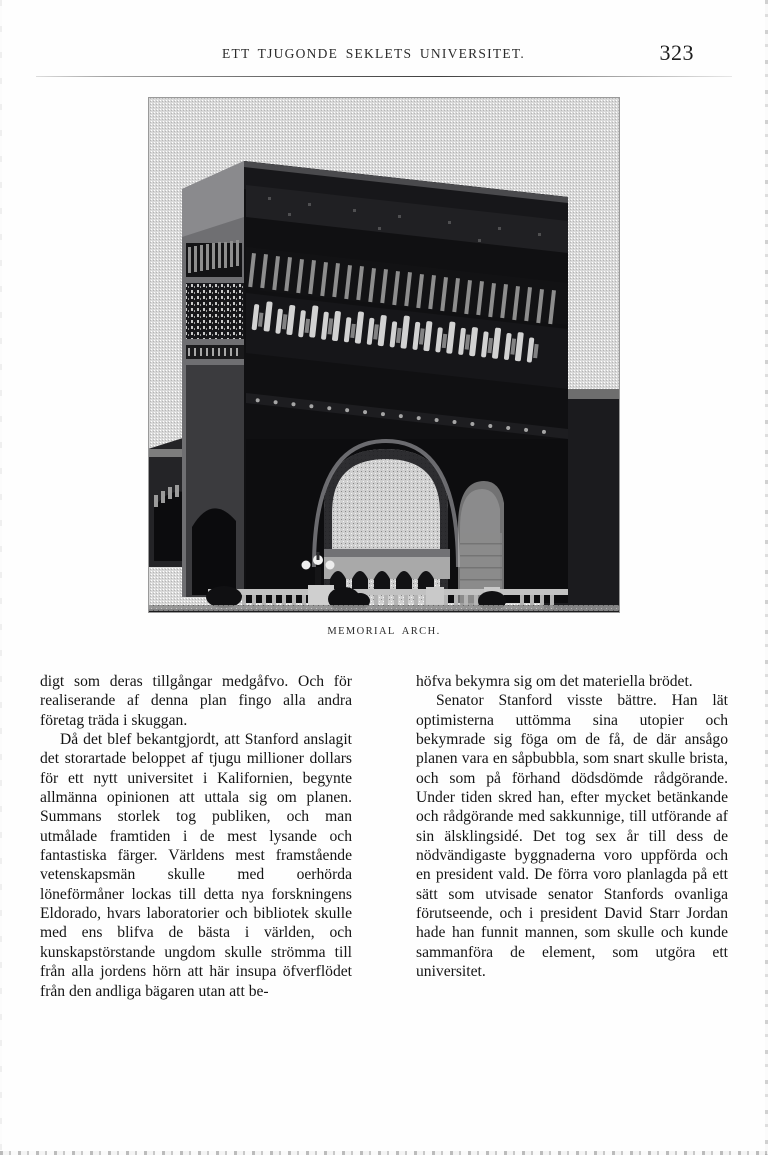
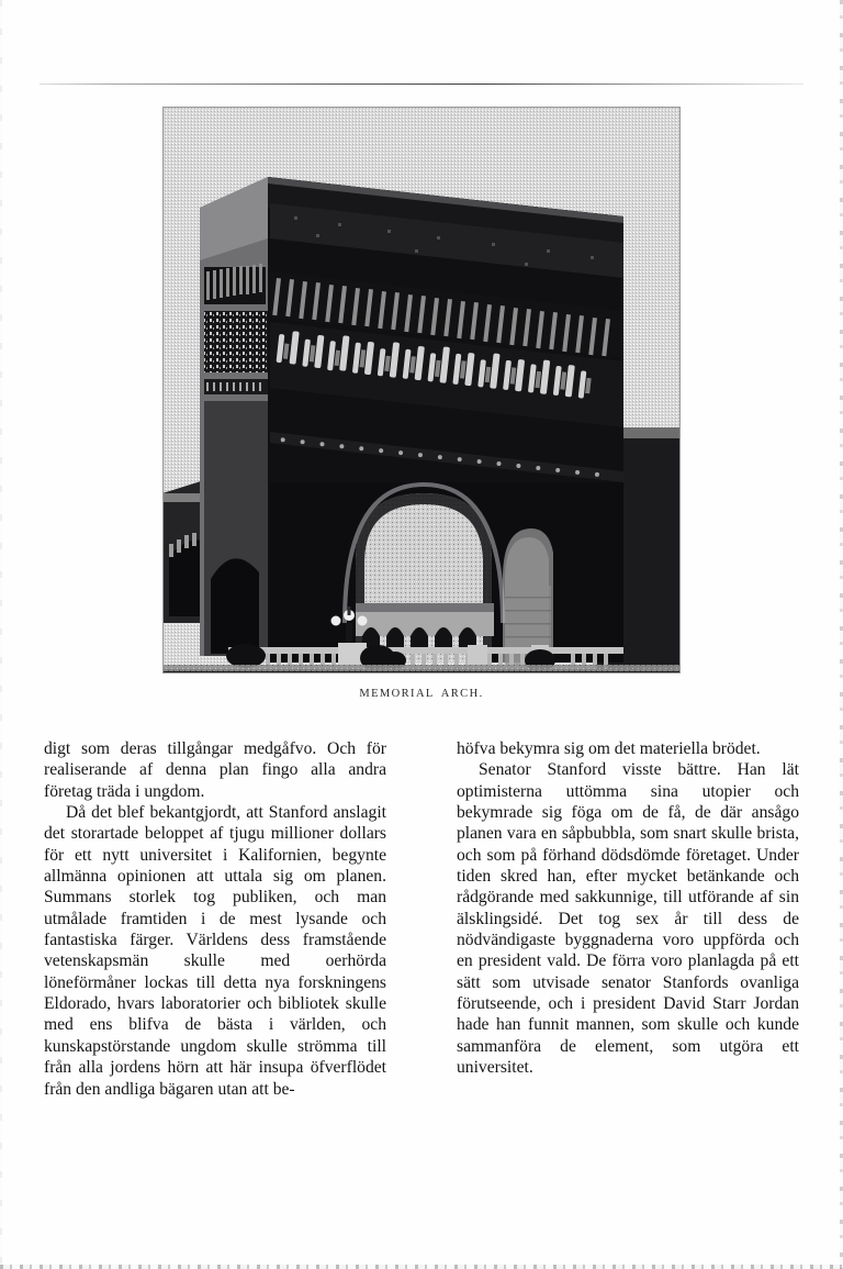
- ETT TJUGONDE SEKLETS UNIVERSITET.
- 323
  MEMORIAL ARCH.
- digt som deras tillgångar medgåfvo. Och för realiserande af denna plan fingo alla andra företag träda i skuggan.
+ digt som deras tillgångar medgåfvo. Och för realiserande af denna plan fingo alla andra företag träda i ungdom.
- Då det blef bekantgjordt, att Stanford anslagit det storartade beloppet af tjugu millioner dollars för ett nytt universitet i Kalifornien, begynte allmänna opinionen att uttala sig om planen. Summans storlek tog publiken, och man utmålade framtiden i de mest lysande och fantastiska färger. Världens mest framstående vetenskapsmän skulle med oerhörda löneförmåner lockas till detta nya forskningens Eldorado, hvars laboratorier och bibliotek skulle med ens blifva de bästa i världen, och kunskapstörstande ungdom skulle strömma till från alla jordens hörn att här insupa öfverflödet från den andliga bägaren utan att be-
+ Då det blef bekantgjordt, att Stanford anslagit det storartade beloppet af tjugu millioner dollars för ett nytt universitet i Kalifornien, begynte allmänna opinionen att uttala sig om planen. Summans storlek tog publiken, och man utmålade framtiden i de mest lysande och fantastiska färger. Världens dess framstående vetenskapsmän skulle med oerhörda löneförmåner lockas till detta nya forskningens Eldorado, hvars laboratorier och bibliotek skulle med ens blifva de bästa i världen, och kunskapstörstande ungdom skulle strömma till från alla jordens hörn att här insupa öfverflödet från den andliga bägaren utan att be-
  höfva bekymra sig om det materiella brödet.
- Senator Stanford visste bättre. Han lät optimisterna uttömma sina utopier och bekymrade sig föga om de få, de där ansågo planen vara en såpbubbla, som snart skulle brista, och som på förhand dödsdömde rådgörande. Under tiden skred han, efter mycket betänkande och rådgörande med sakkunnige, till utförande af sin älsklingsidé. Det tog sex år till dess de nödvändigaste byggnaderna voro uppförda och en president vald. De förra voro planlagda på ett sätt som utvisade senator Stanfords ovanliga förutseende, och i president David Starr Jordan hade han funnit mannen, som skulle och kunde sammanföra de element, som utgöra ett universitet.
+ Senator Stanford visste bättre. Han lät optimisterna uttömma sina utopier och bekymrade sig föga om de få, de där ansågo planen vara en såpbubbla, som snart skulle brista, och som på förhand dödsdömde företaget. Under tiden skred han, efter mycket betänkande och rådgörande med sakkunnige, till utförande af sin älsklingsidé. Det tog sex år till dess de nödvändigaste byggnaderna voro uppförda och en president vald. De förra voro planlagda på ett sätt som utvisade senator Stanfords ovanliga förutseende, och i president David Starr Jordan hade han funnit mannen, som skulle och kunde sammanföra de element, som utgöra ett universitet.
